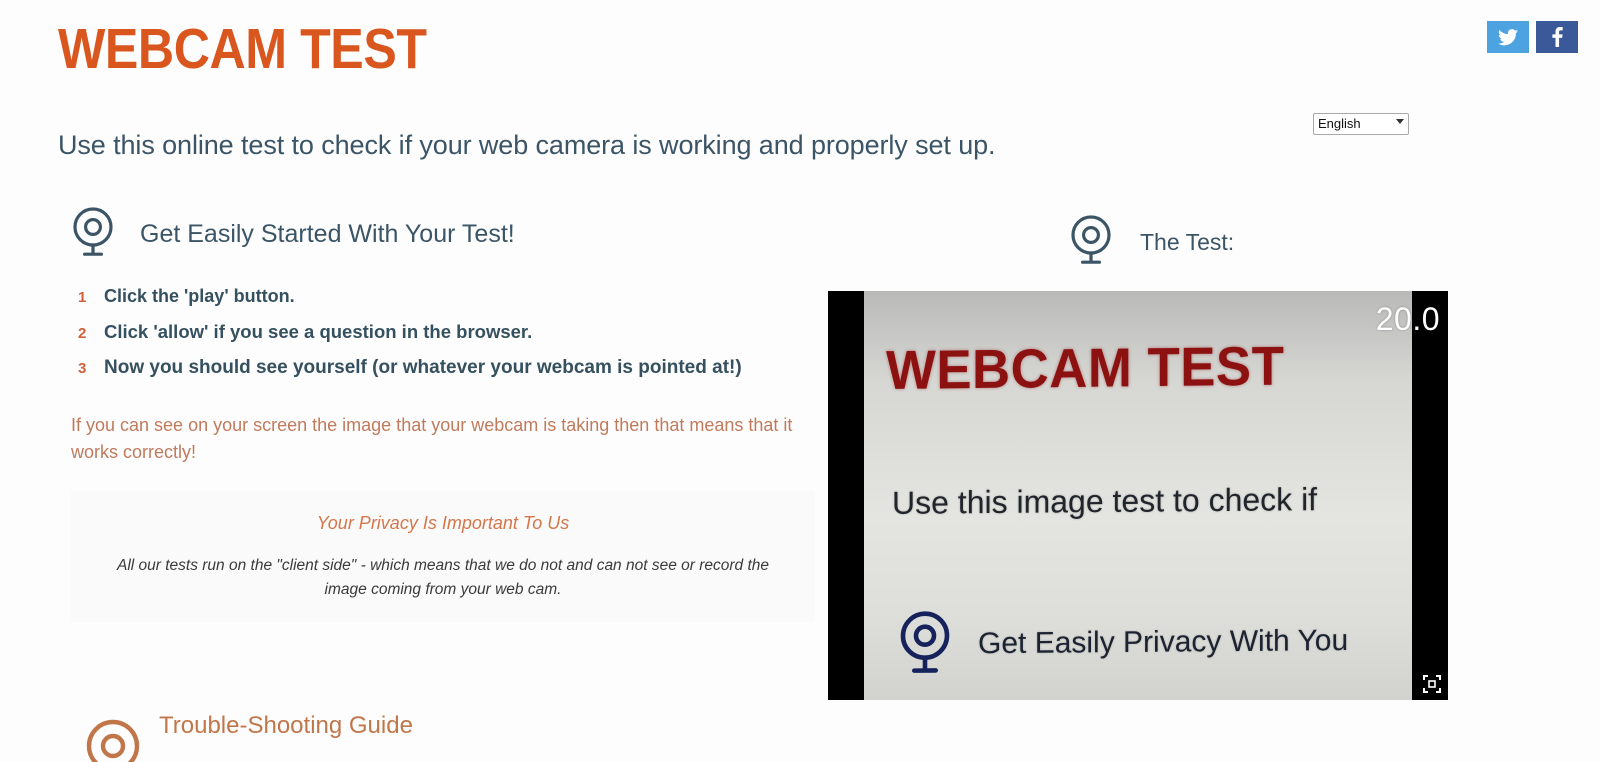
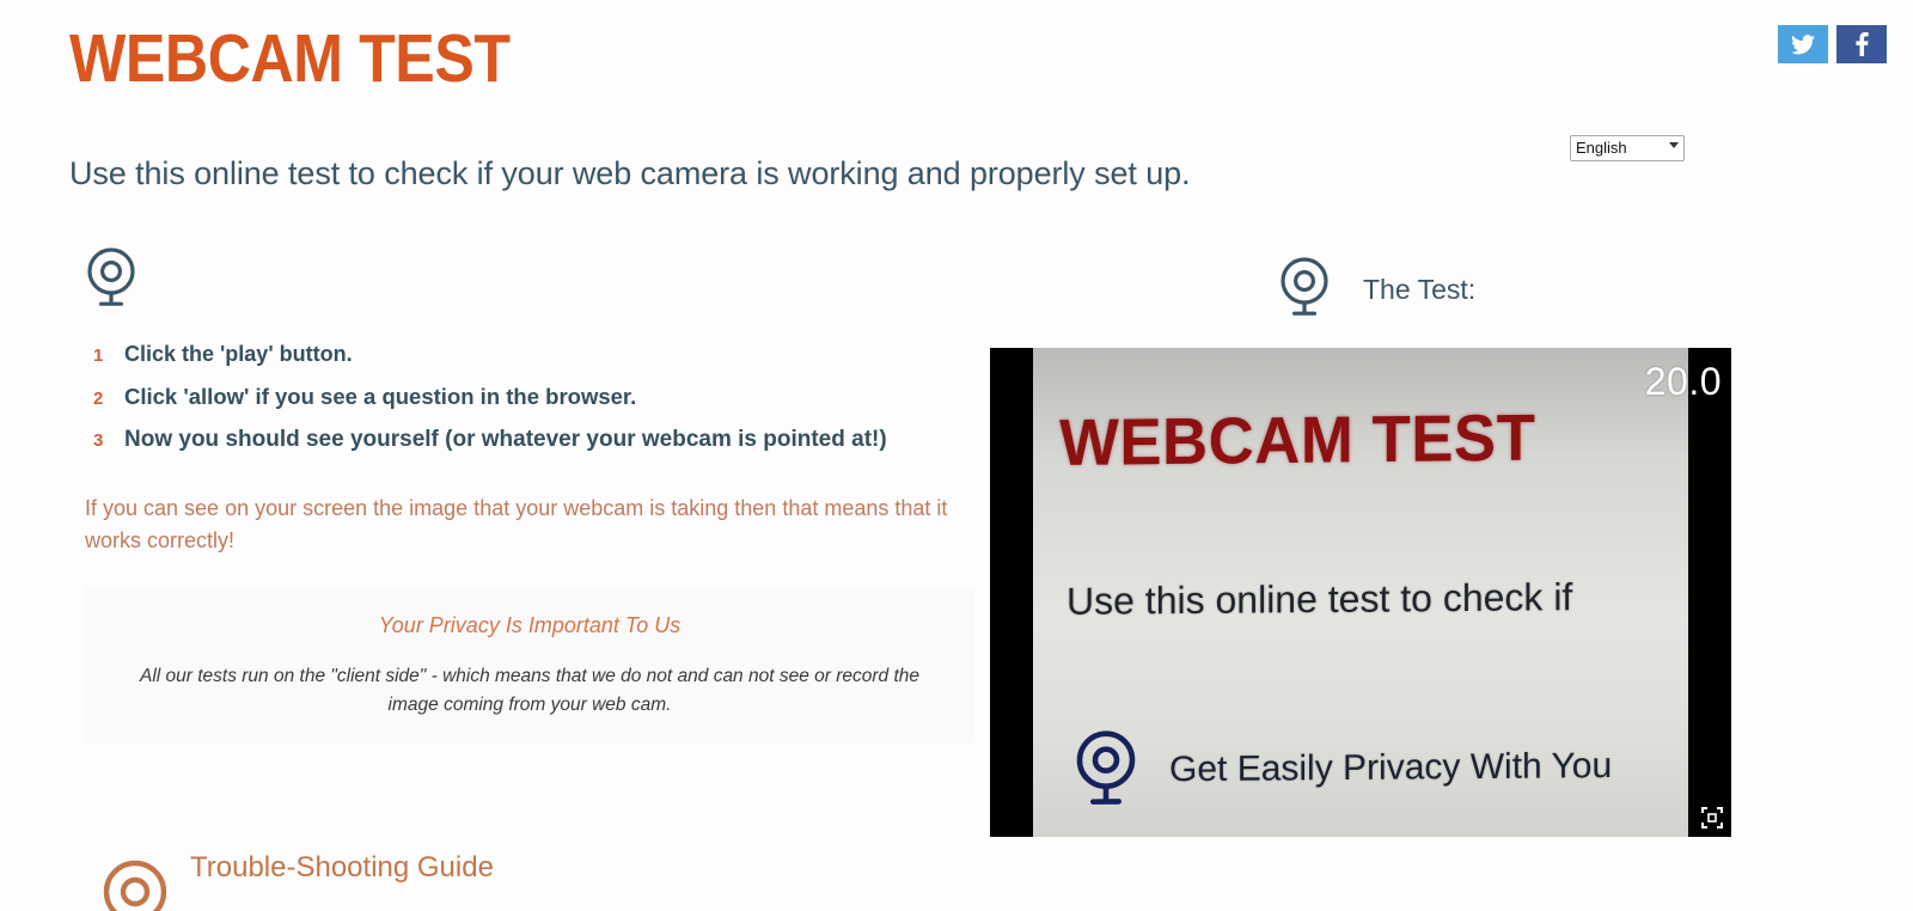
  WEBCAM TEST
  Use this online test to check if your web camera is working and properly set up.
  English
- Get Easily Started With Your Test!
  1
  Click the 'play' button.
  2
  Click 'allow' if you see a question in the browser.
  3
  Now you should see yourself (or whatever your webcam is pointed at!)
  If you can see on your screen the image that your webcam is taking then that means that it works correctly!
  Your Privacy Is Important To Us
  All our tests run on the "client side" - which means that we do not and can not see or record the image coming from your web cam.
  Trouble-Shooting Guide
  The Test:
  WEBCAM TEST
- Use this image test to check if
+ Use this online test to check if
  Get Easily Privacy With You
  20.0
